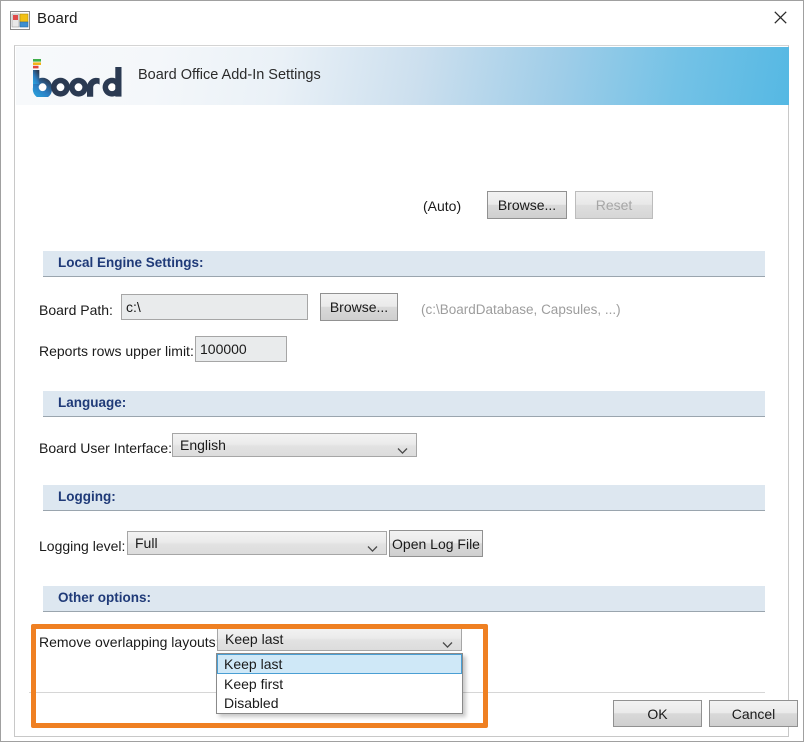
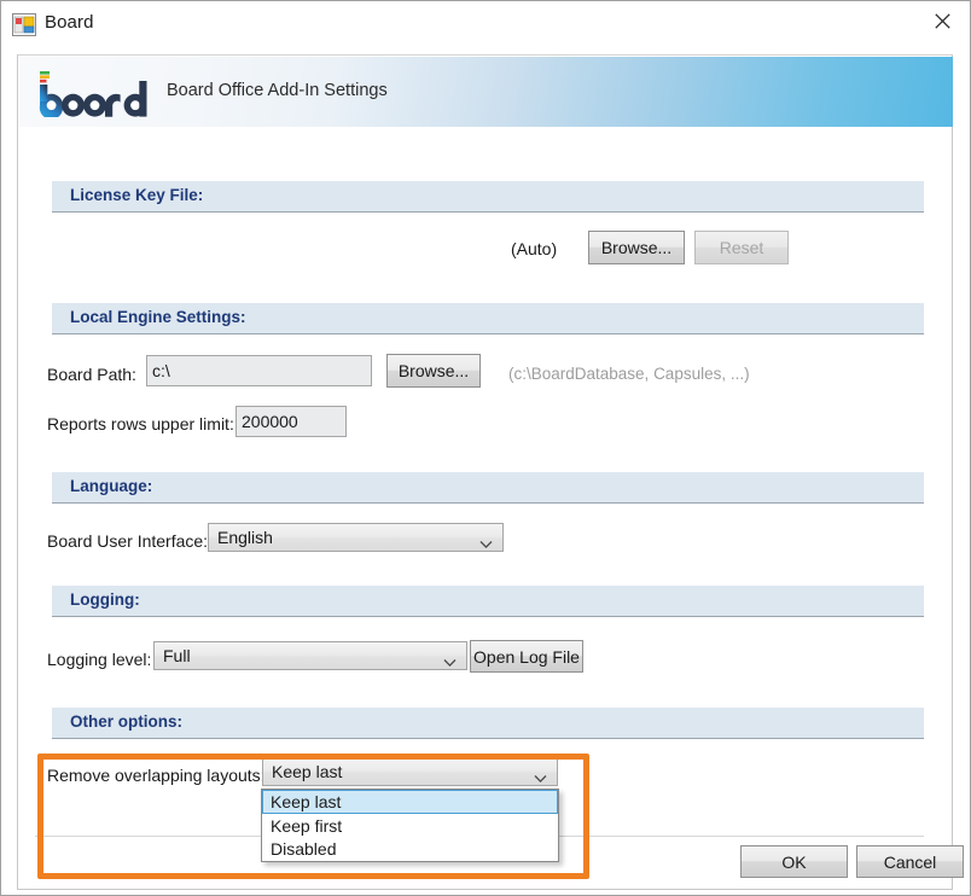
  Board
  Board Office Add-In Settings
+ License Key File:
  (Auto)
  Browse...
  Reset
  Local Engine Settings:
  Board Path:
  c:\
  Browse...
  (c:\BoardDatabase, Capsules, ...)
  Reports rows upper limit:
- 100000
+ 200000
  Language:
  Board User Interface:
  English
  Logging:
  Logging level:
  Full
  Open Log File
  Other options:
  Remove overlapping layouts
  Keep last
  OK
  Cancel
  Keep last
  Keep first
  Disabled
